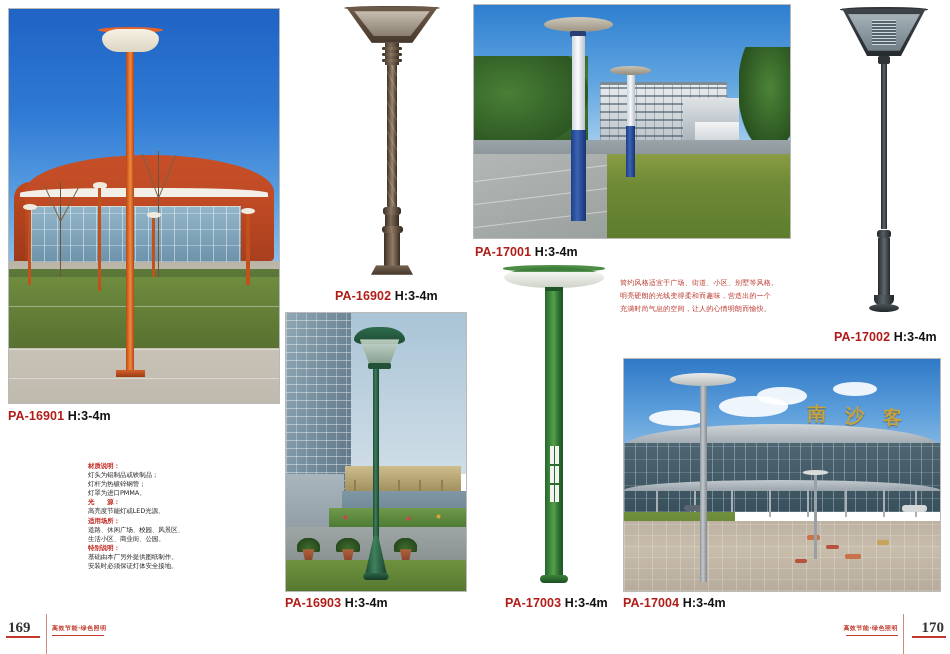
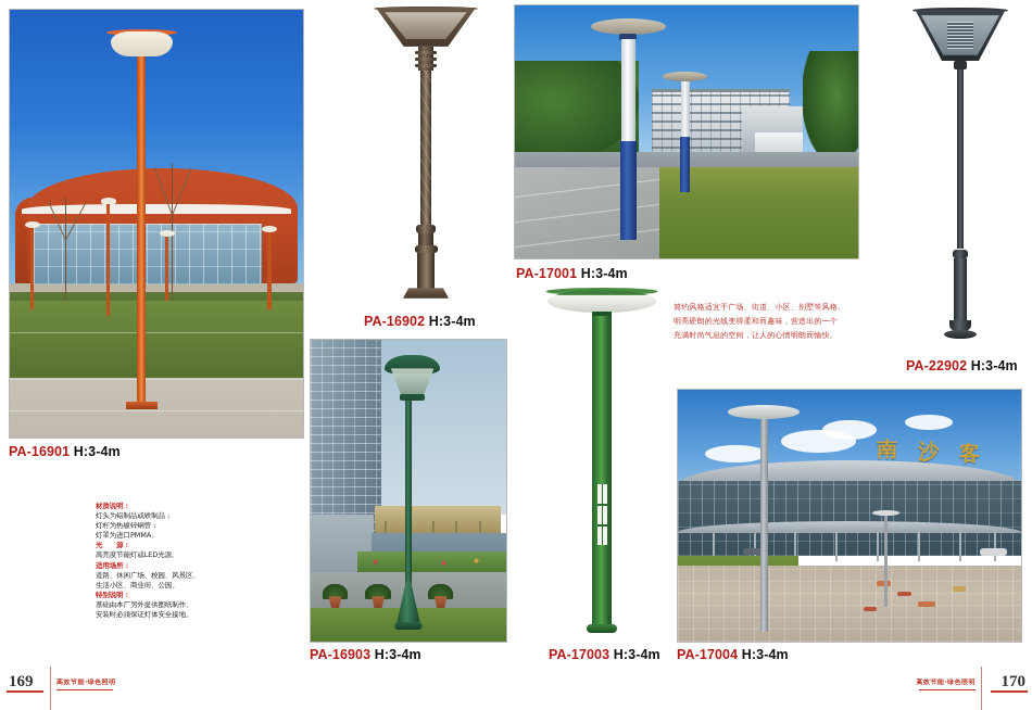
  PA-16901 H:3-4m
  PA-16902 H:3-4m
  PA-17001 H:3-4m
- PA-17002 H:3-4m
+ PA-22902 H:3-4m
  PA-16903 H:3-4m
  PA-17003 H:3-4m
  南
  沙
  客
  PA-17004 H:3-4m
  材质说明：
  灯头为铝制品或铁制品；
  灯杆为热镀锌钢管；
  灯罩为进口PMMA。
  光 源：
  高亮度节能灯或LED光源。
  适用场所：
  道路、休闲广场、校园、风景区、
  生活小区、商业街、公园。
  特别说明：
  基础由本厂另外提供图纸制作。
  安装时必须保证灯体安全接地。
  简约风格适宜于广场、街道、小区、别墅等风格。
  明亮硬朗的光线变得柔和而趣味，营造出的一个
  充满时尚气息的空间，让人的心情明朗而愉快。
  169
  170
